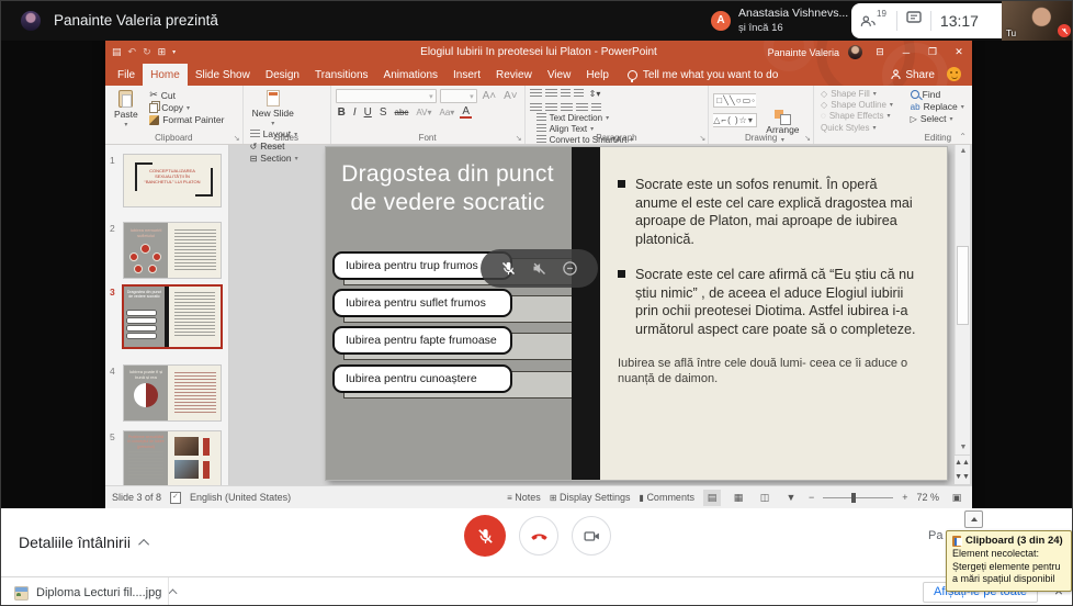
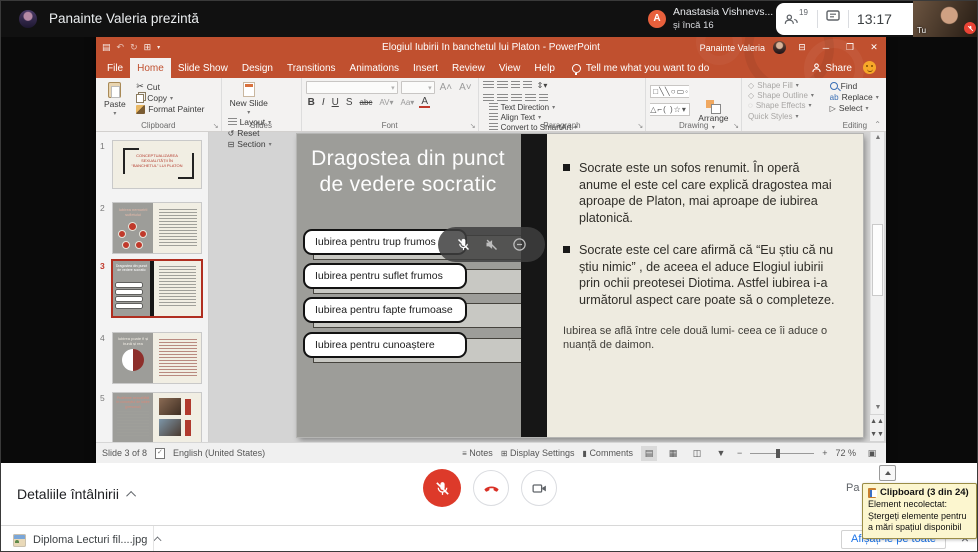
  Panainte Valeria prezintă
  A
  Anastasia Vishnevs...
  și încă 16
  19
  13:17
  Tu
  ▤
  ↶
  ↻
  ⊞
- Elogiul Iubirii In preotesei lui Platon - PowerPoint
+ Elogiul Iubirii In banchetul lui Platon - PowerPoint
  Panainte Valeria
  ⊟
  ─
  ❐
  ✕
  File
  Home
  Slide Show
  Design
  Transitions
  Animations
  Insert
  Review
  View
  Help
  Tell me what you want to do
  Share
  Paste
  ✂
  Cut
  Copy
  Format Painter
  Clipboard
  New Slide
  Layout
  ↺
  Reset
  ⊟
  Section
  Slides
  A˄
  A˅
  B
  I
  U
  S
  abc
  AV▾
  Aa▾
  A
  Font
  ⇕▾
  Text Direction
  Align Text
  Convert to SmartArt
  Paragraph
  □╲╲○▭◦
  △⌐( )☆▾
  Arrange
  Drawing
  ◇
  Shape Fill
  ◇
  Shape Outline
  Shape Effects
  Quick Styles
  Find
  ab
  Replace
  ▷
  Select
  Editing
  ⌃
  1
  2
  3
  4
  5
  Dragostea din punct de vedere socratic
  Iubirea pentru trup frumos
  Iubirea pentru suflet frumos
  Iubirea pentru fapte frumoase
  Iubirea pentru cunoaștere
  Socrate este un sofos renumit. În operă anume el este cel care explică dragostea mai aproape de Platon, mai aproape de iubirea platonică.
  Socrate este cel care afirmă că “Eu știu că nu știu nimic” , de aceea el aduce Elogiul iubirii prin ochii preotesei Diotima. Astfel iubirea i-a următorul aspect care poate să o completeze.
  Iubirea se află între cele două lumi- ceea ce îi aduce o nuanță de daimon.
  Slide 3 of 8
  English (United States)
  ≡ Notes
  ⊞ Display Settings
  ▮ Comments
  ▤
  ▦
  ◫
  ▼
  −
  +
  72 %
  ▣
  Detaliile întâlnirii
  Pa
  Clipboard (3 din 24)
  Element necolectat: Ștergeți elemente pentru a mări spațiul disponibil
  Diploma Lecturi fil....jpg
